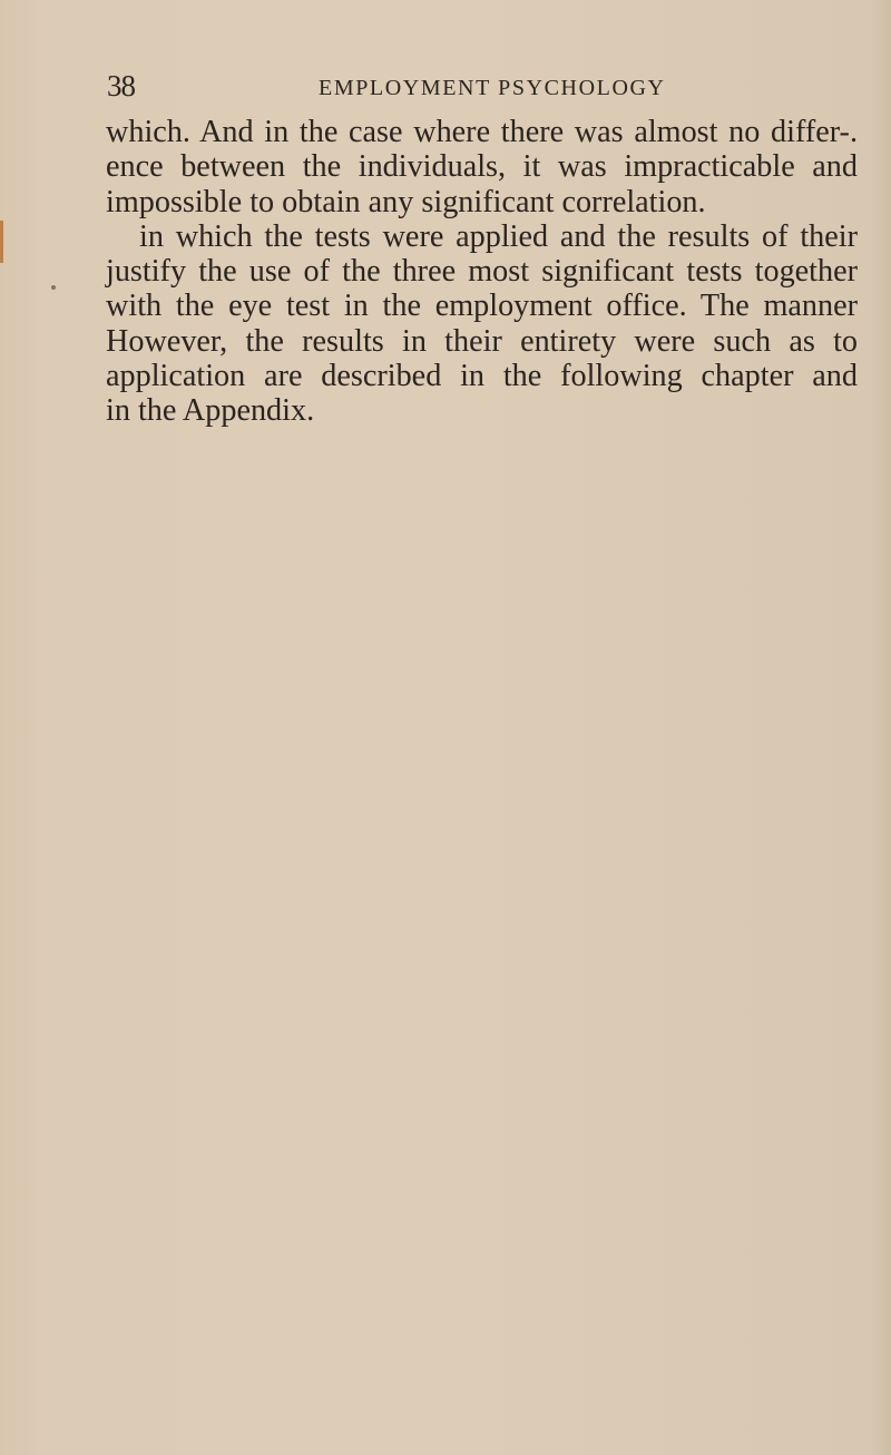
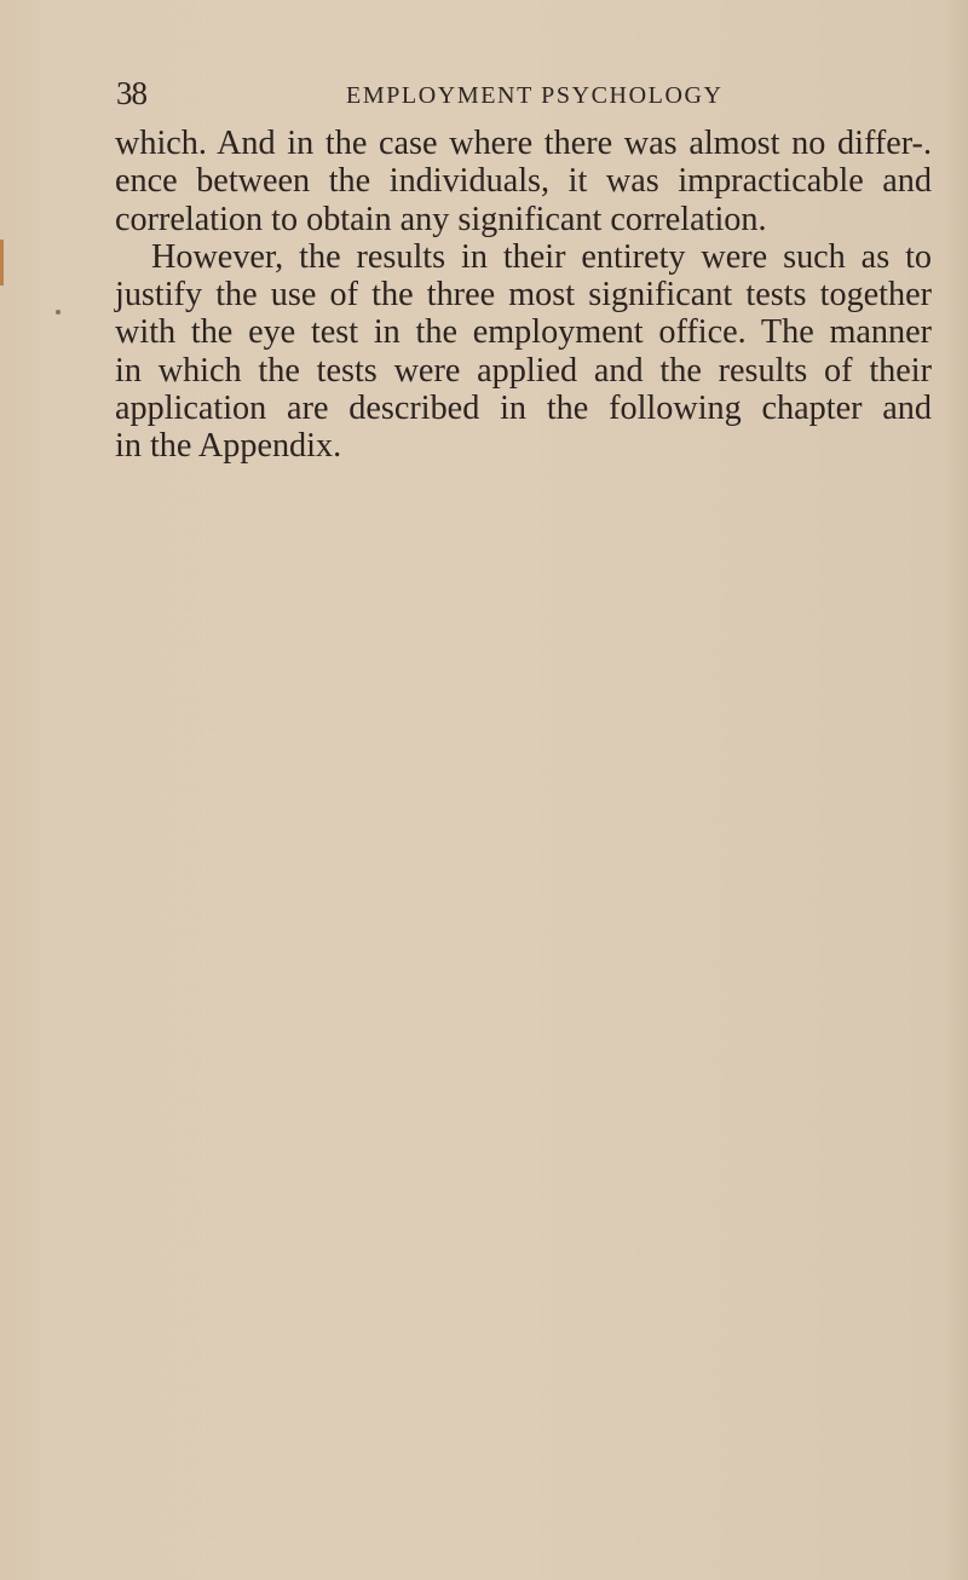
  38
  EMPLOYMENT PSYCHOLOGY
  which. And in the case where there was almost no differ-.
  ence between the individuals, it was impracticable and
- impossible to obtain any significant correlation.
+ correlation to obtain any significant correlation.
- in which the tests were applied and the results of their
+ However, the results in their entirety were such as to
  justify the use of the three most significant tests together
  with the eye test in the employment office. The manner
- However, the results in their entirety were such as to
+ in which the tests were applied and the results of their
  application are described in the following chapter and
  in the Appendix.
